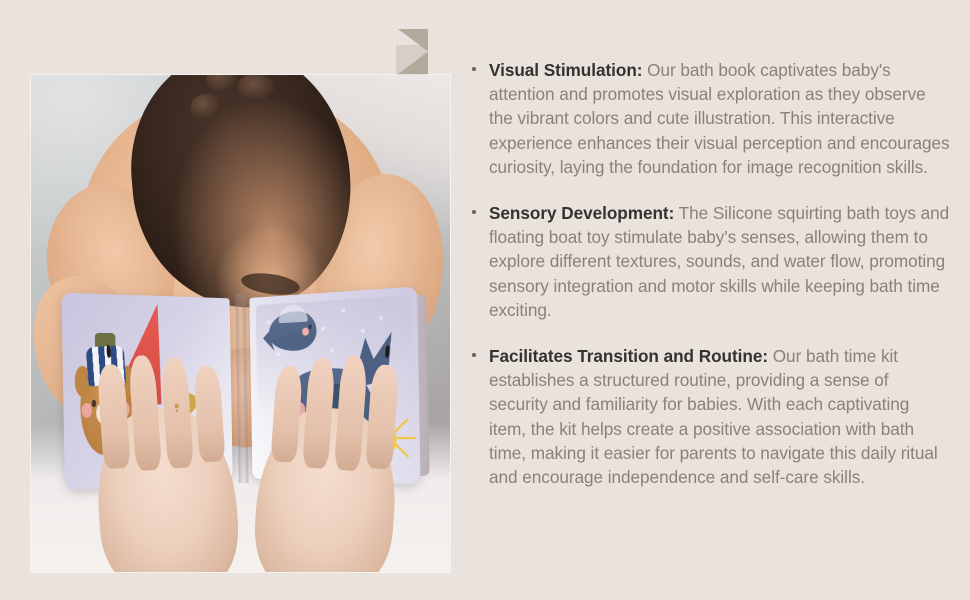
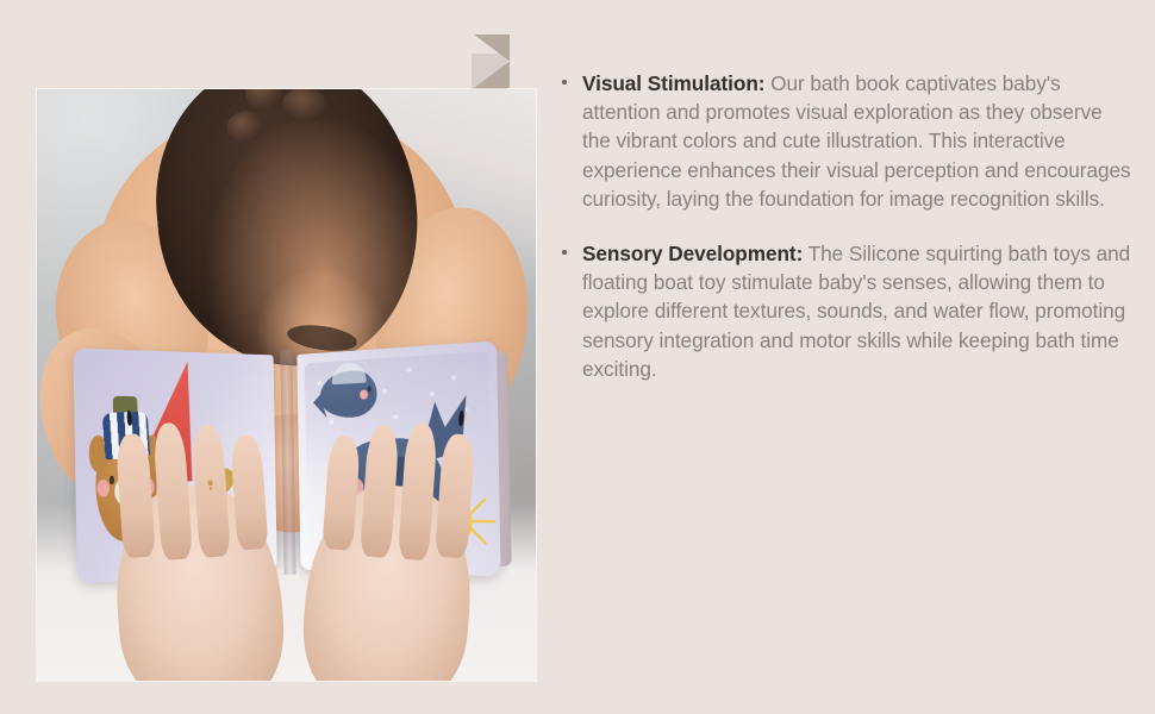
  Visual Stimulation: Our bath book captivates baby's attention and promotes visual exploration as they observe the vibrant colors and cute illustration. This interactive experience enhances their visual perception and encourages curiosity, laying the foundation for image recognition skills.
  Sensory Development: The Silicone squirting bath toys and floating boat toy stimulate baby's senses, allowing them to explore different textures, sounds, and water flow, promoting sensory integration and motor skills while keeping bath time exciting.
- Facilitates Transition and Routine: Our bath time kit establishes a structured routine, providing a sense of security and familiarity for babies. With each captivating item, the kit helps create a positive association with bath time, making it easier for parents to navigate this daily ritual and encourage independence and self-care skills.
